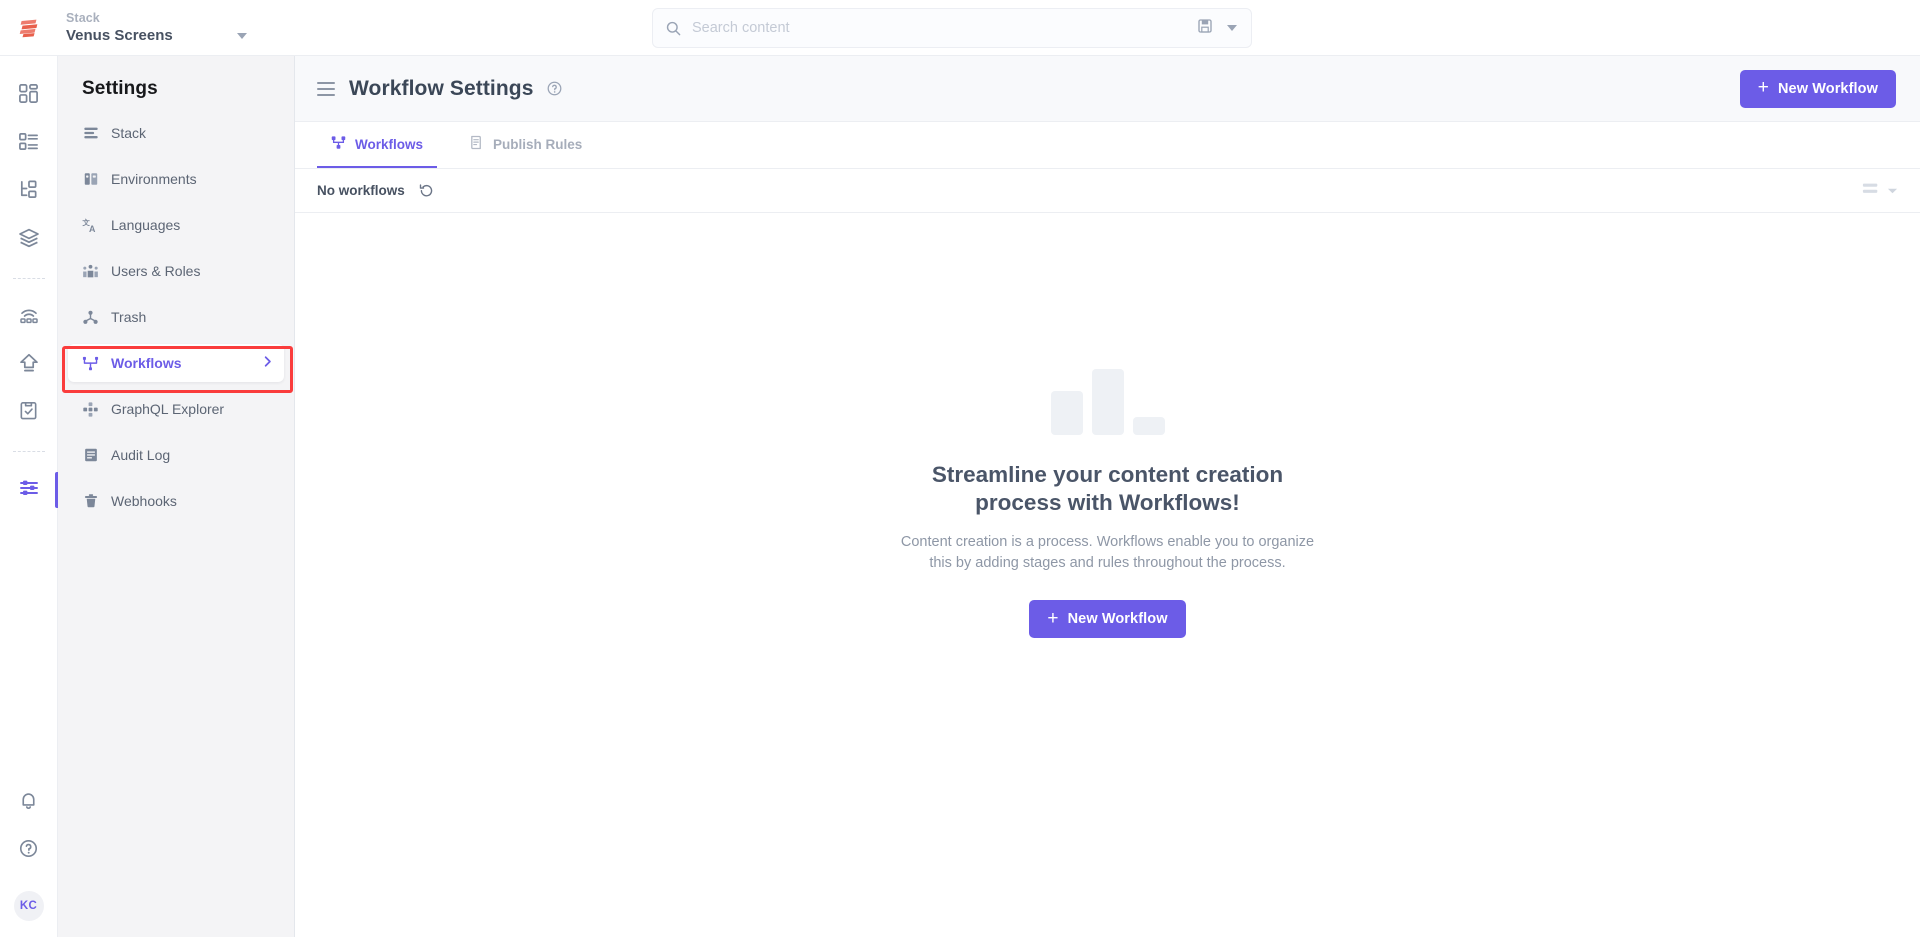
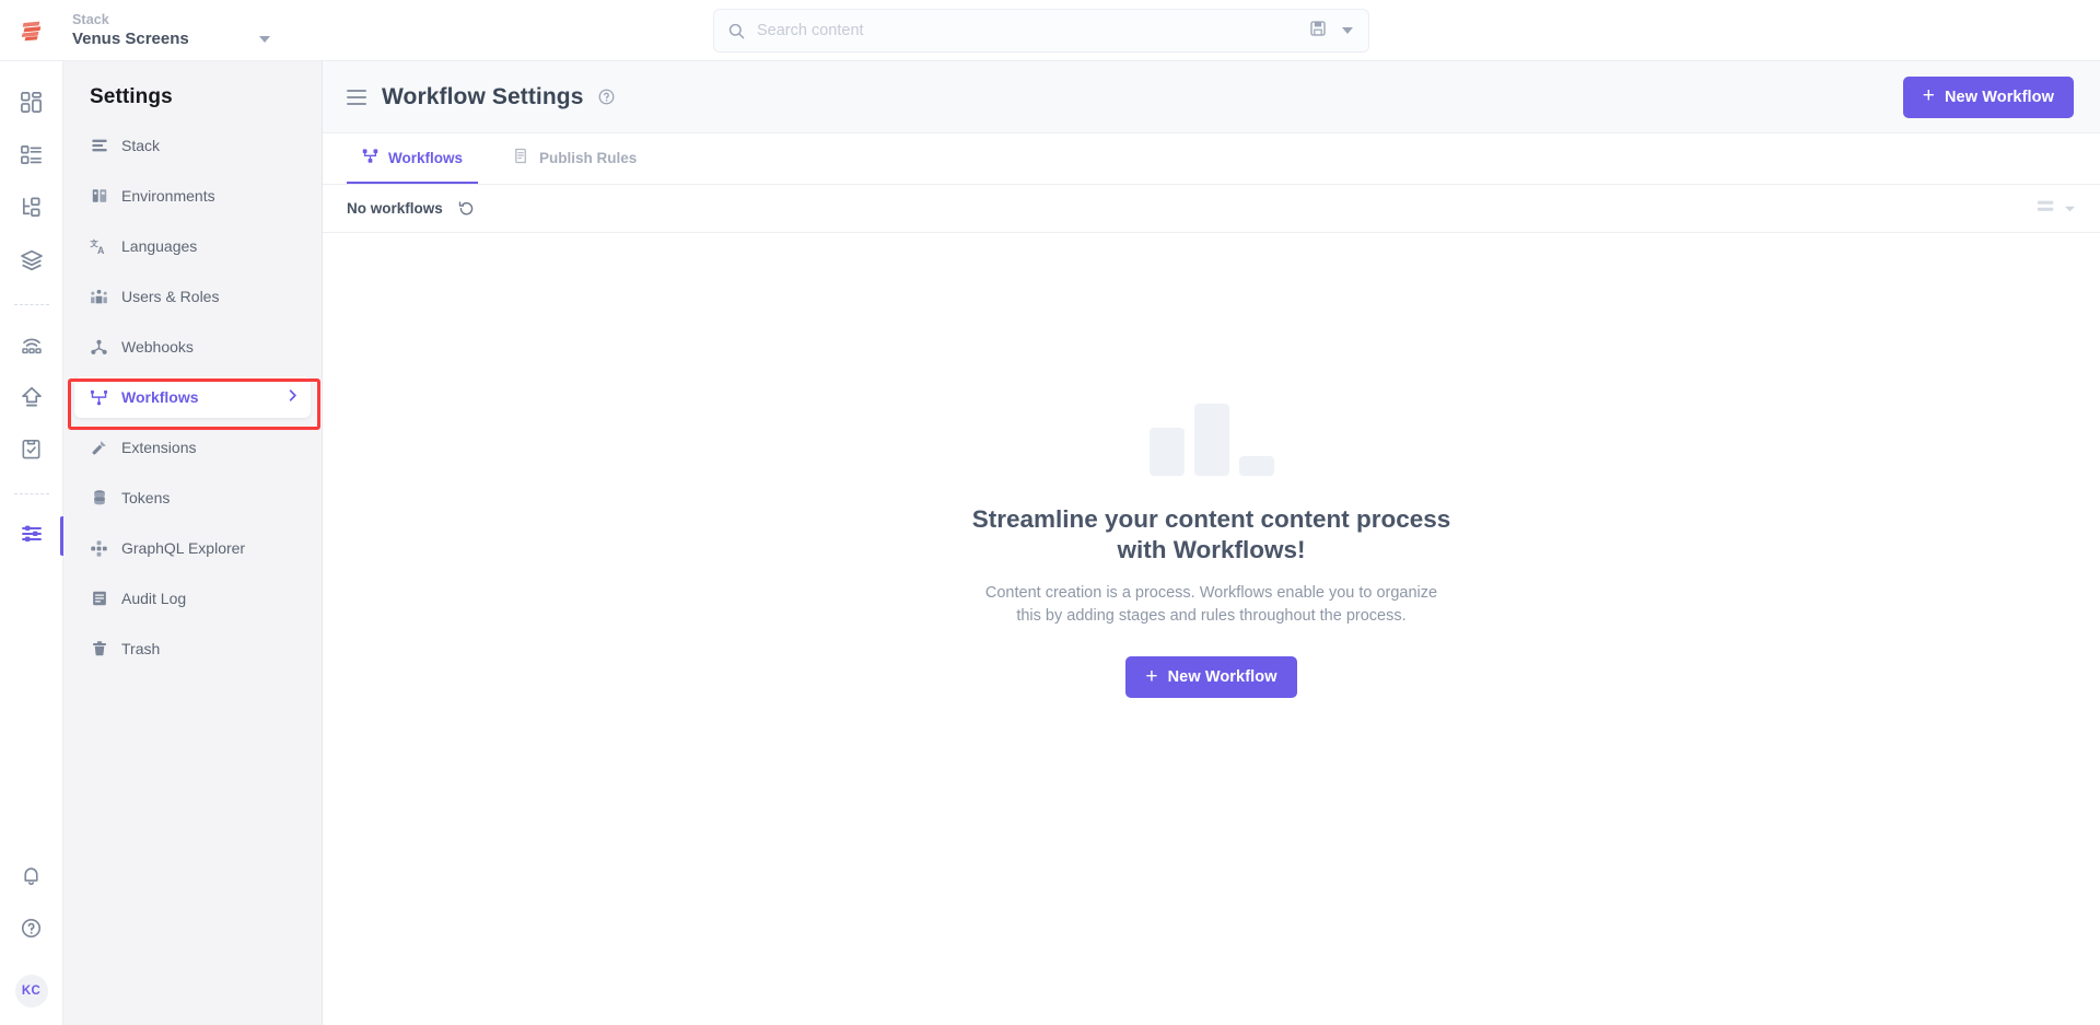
  Stack
  Venus Screens
  Search content
  KC
  Settings
  Stack
  Environments
  文
  A
  Languages
  Users & Roles
- Trash
+ Webhooks
  Workflows
+ Extensions
+ Tokens
  GraphQL Explorer
  Audit Log
- Webhooks
+ Trash
  Workflow Settings
  +
  New Workflow
  Workflows
  Publish Rules
  No workflows
- Streamline your content creation process with Workflows!
+ Streamline your content content process with Workflows!
  Content creation is a process. Workflows enable you to organize this by adding stages and rules throughout the process.
  +
  New Workflow
